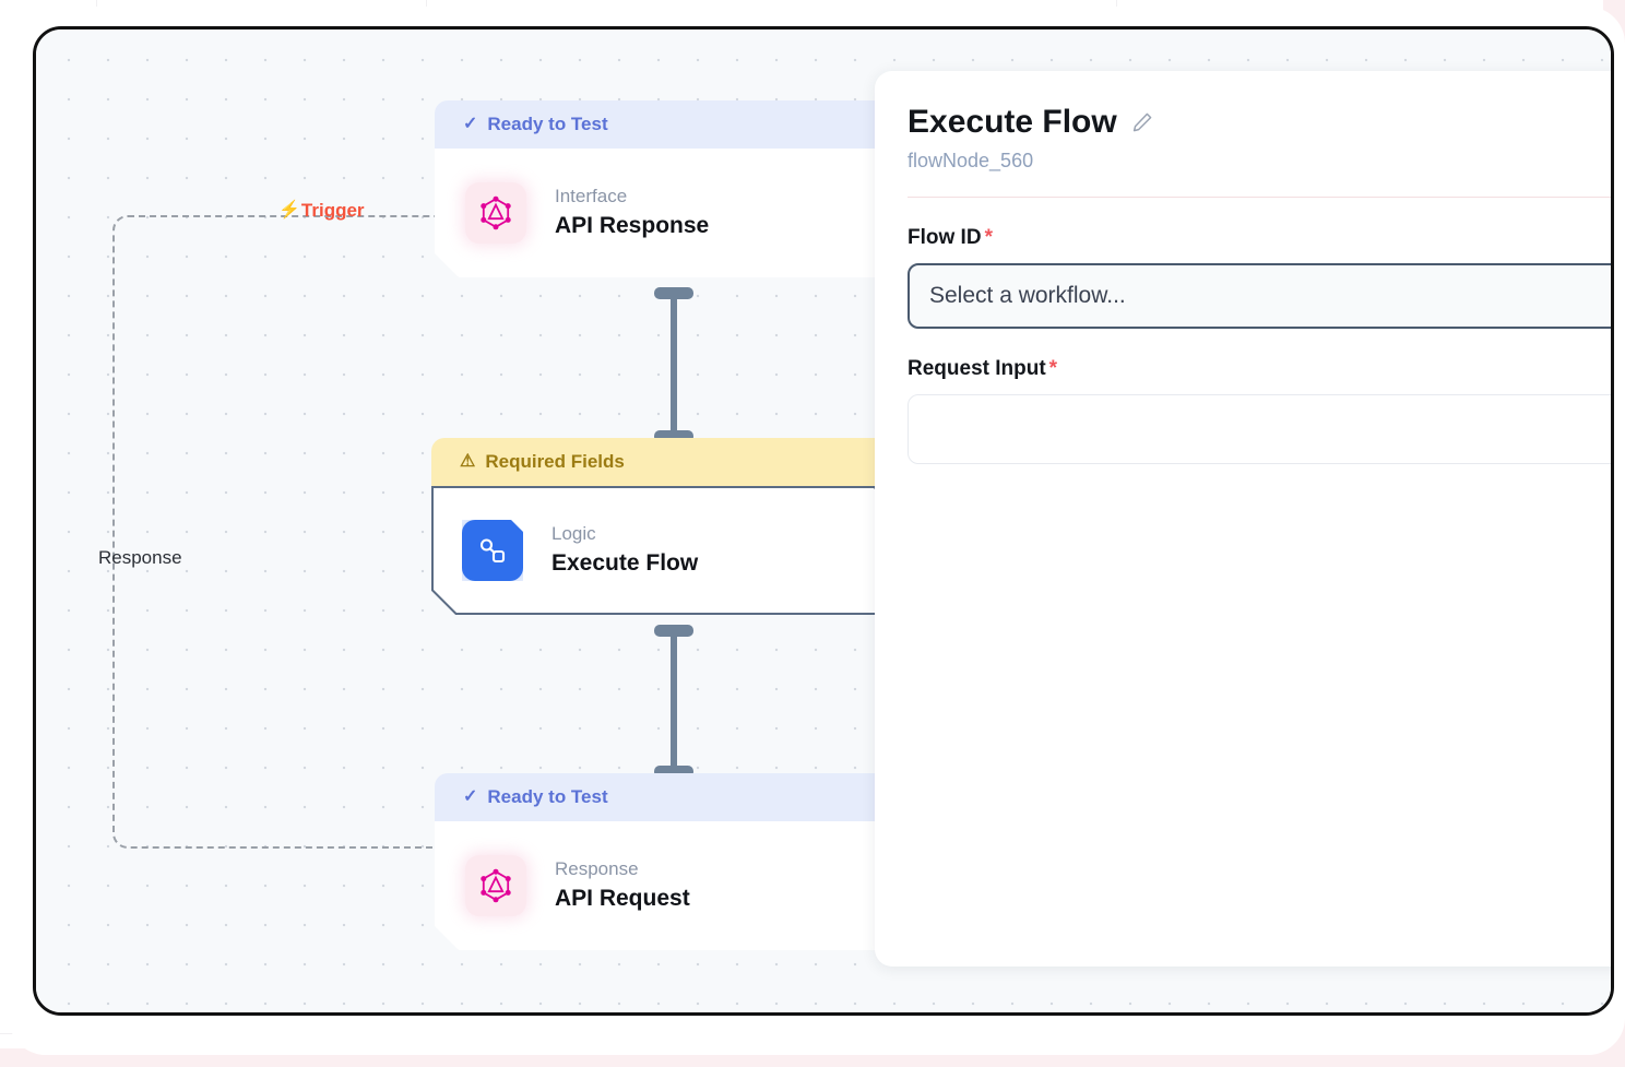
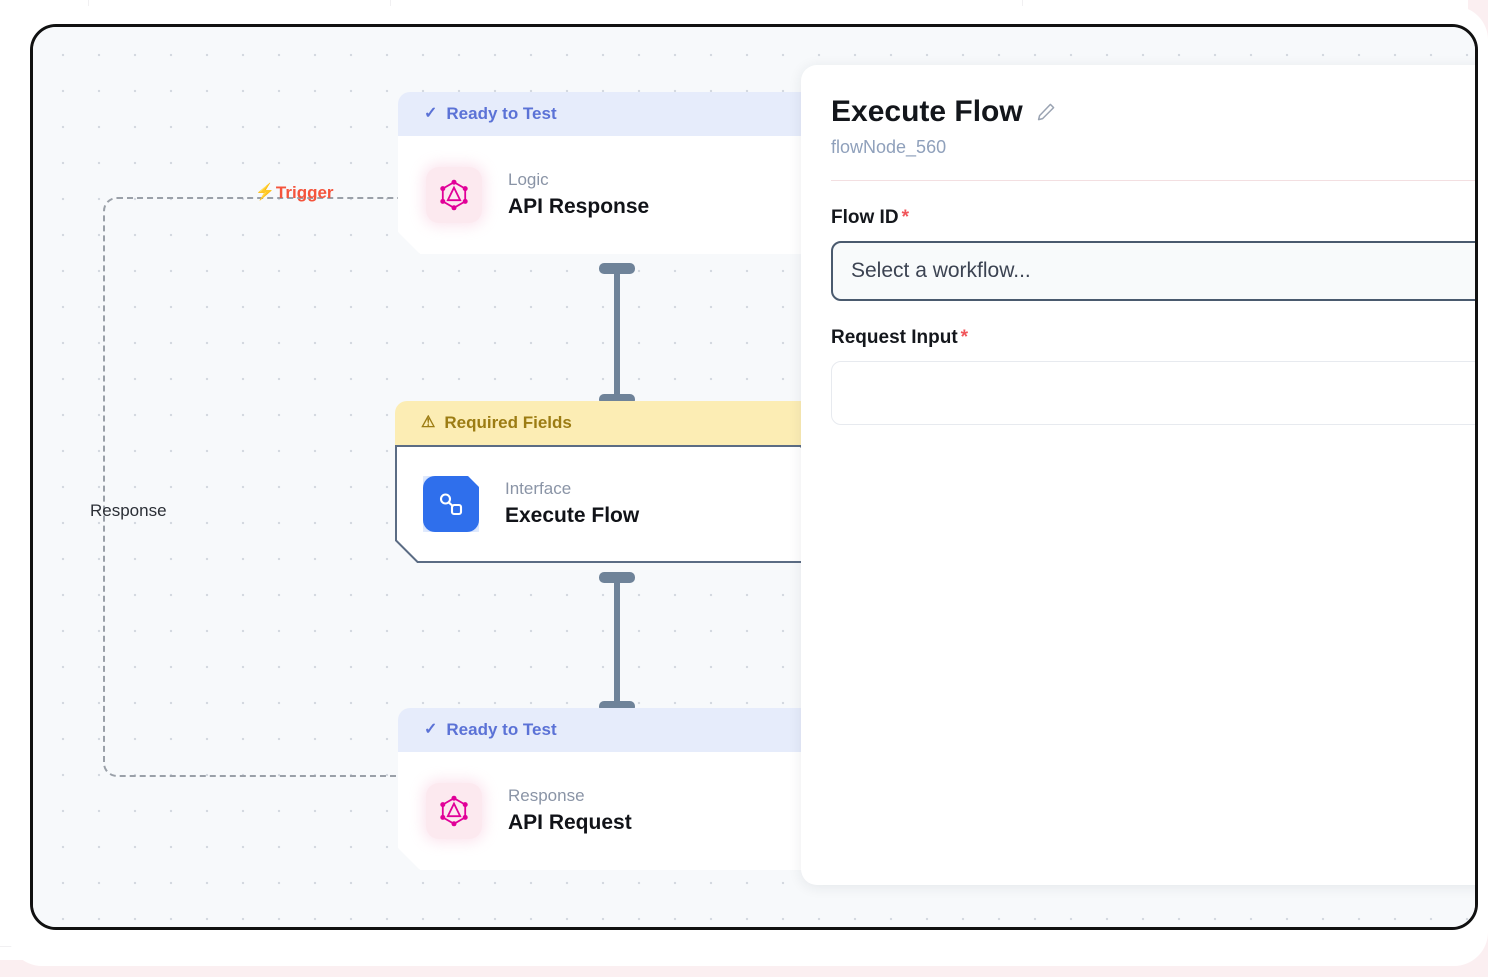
  ⚡
  Trigger
  Response
  ✓
  Ready to Test
- Interface
+ Logic
  API Response
  ⚠
  Required Fields
- Logic
+ Interface
  Execute Flow
  ✓
  Ready to Test
  Response
  API Request
  Execute Flow
  flowNode_560
  Flow ID *
  Select a workflow...
  Request Input *
